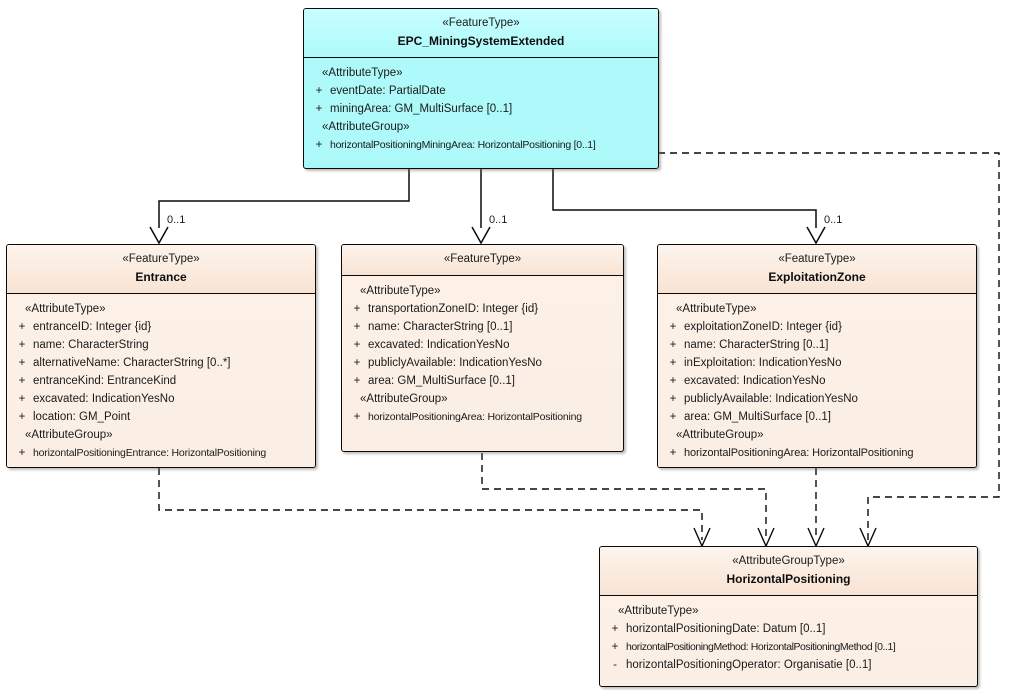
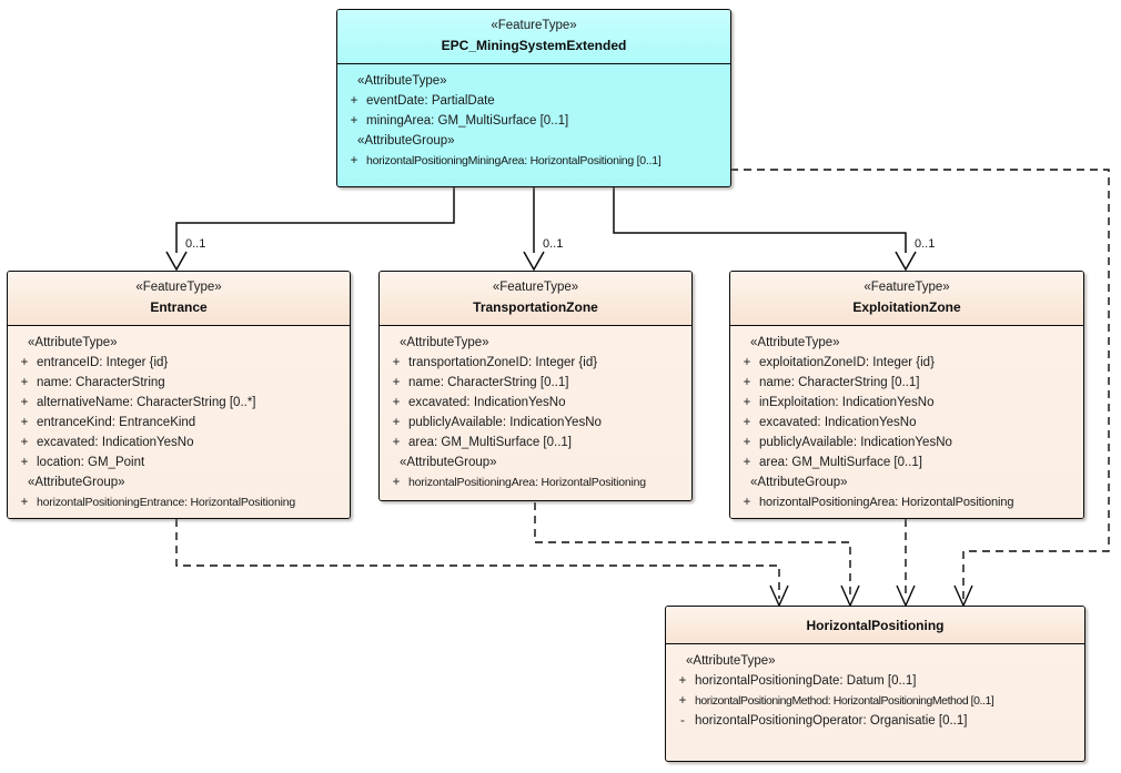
  0..1
  0..1
  0..1
  «FeatureType»
  EPC_MiningSystemExtended
  «AttributeType»
  +
  eventDate: PartialDate
  +
  miningArea: GM_MultiSurface [0..1]
  «AttributeGroup»
  +
  horizontalPositioningMiningArea: HorizontalPositioning [0..1]
  «FeatureType»
  Entrance
  «AttributeType»
  +
  entranceID: Integer {id}
  +
  name: CharacterString
  +
  alternativeName: CharacterString [0..*]
  +
  entranceKind: EntranceKind
  +
  excavated: IndicationYesNo
  +
  location: GM_Point
  «AttributeGroup»
  +
  horizontalPositioningEntrance: HorizontalPositioning
  «FeatureType»
+ TransportationZone
  «AttributeType»
  +
  transportationZoneID: Integer {id}
  +
  name: CharacterString [0..1]
  +
  excavated: IndicationYesNo
  +
  publiclyAvailable: IndicationYesNo
  +
  area: GM_MultiSurface [0..1]
  «AttributeGroup»
  +
  horizontalPositioningArea: HorizontalPositioning
  «FeatureType»
  ExploitationZone
  «AttributeType»
  +
  exploitationZoneID: Integer {id}
  +
  name: CharacterString [0..1]
  +
  inExploitation: IndicationYesNo
  +
  excavated: IndicationYesNo
  +
  publiclyAvailable: IndicationYesNo
  +
  area: GM_MultiSurface [0..1]
  «AttributeGroup»
  +
  horizontalPositioningArea: HorizontalPositioning
- «AttributeGroupType»
  HorizontalPositioning
  «AttributeType»
  +
  horizontalPositioningDate: Datum [0..1]
  +
  horizontalPositioningMethod: HorizontalPositioningMethod [0..1]
  -
  horizontalPositioningOperator: Organisatie [0..1]
